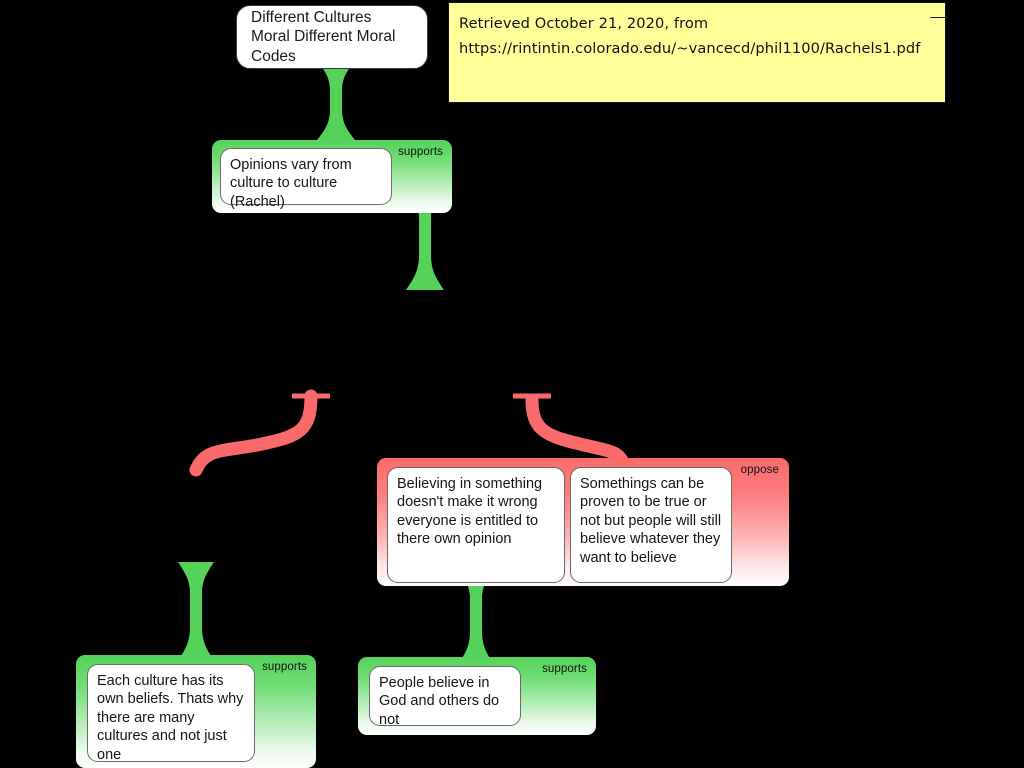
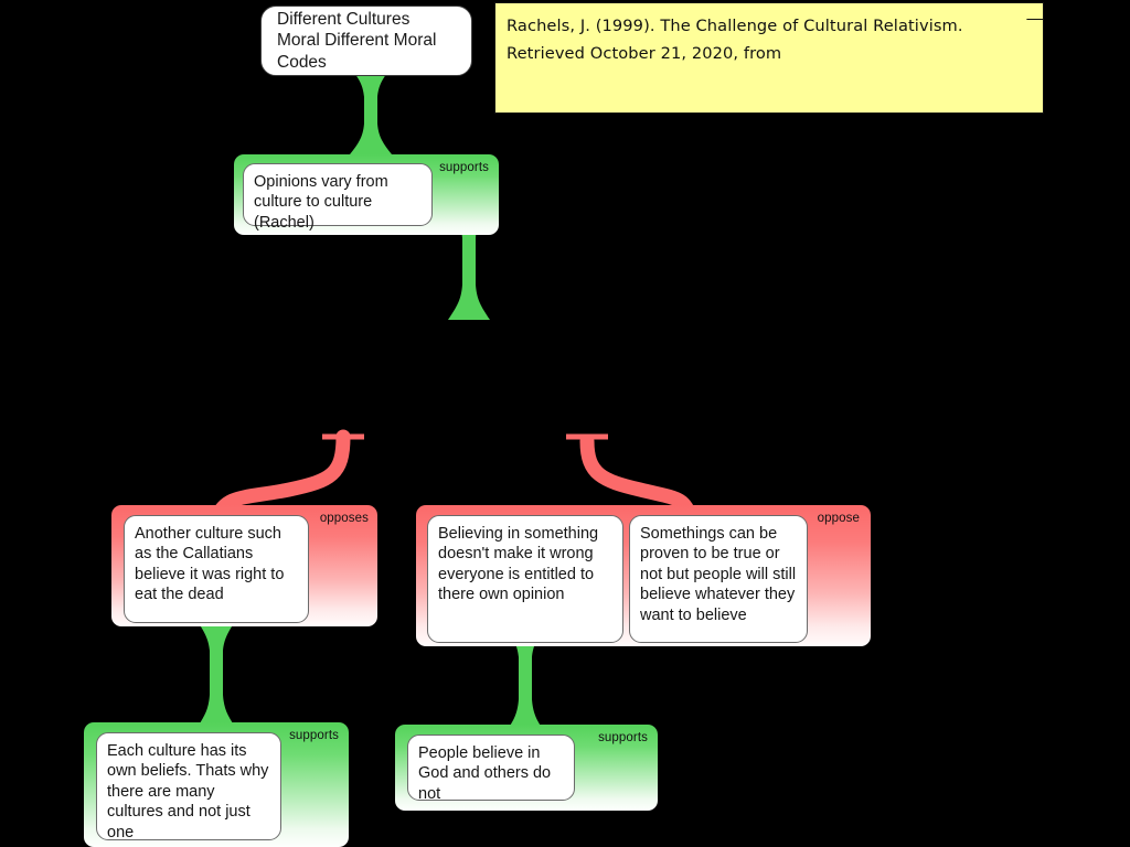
+ Rachels, J. (1999). The Challenge of Cultural Relativism.
  Retrieved October 21, 2020, from
- https://rintintin.colorado.edu/~vancecd/phil1100/Rachels1.pdf
  Different Cultures Moral Different Moral Codes
  supports
  Opinions vary from culture to culture (Rachel)
+ opposes
+ Another culture such as the Callatians believe it was right to eat the dead
  oppose
  Believing in something doesn't make it wrong everyone is entitled to there own opinion
  Somethings can be proven to be true or not but people will still believe whatever they want to believe
  supports
  Each culture has its own beliefs. Thats why there are many cultures and not just one
  supports
  People believe in God and others do not
